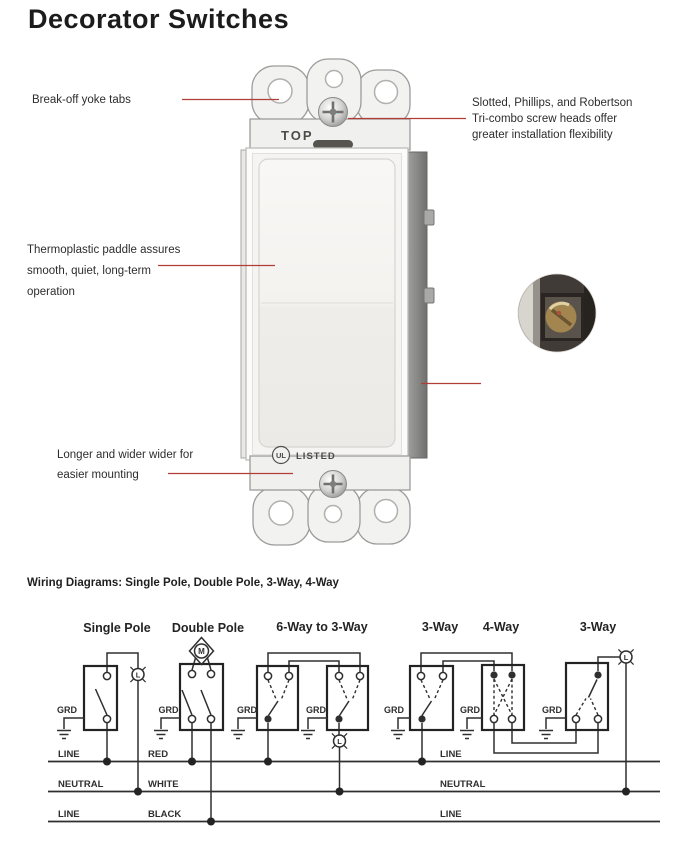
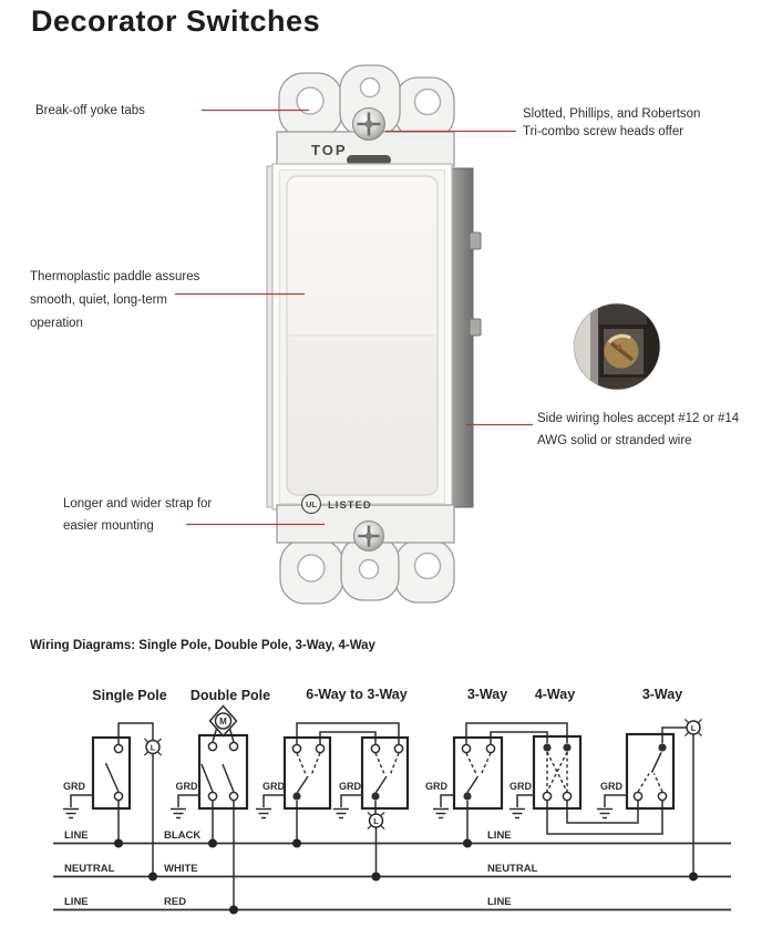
  Decorator Switches
  TOP
  UL
  LISTED
  Break-off yoke tabs
  Slotted, Phillips, and Robertson
  Tri-combo screw heads offer
- greater installation flexibility
  Thermoplastic paddle assures
  smooth, quiet, long-term
  operation
+ Side wiring holes accept #12 or #14
+ AWG solid or stranded wire
- Longer and wider wider for
+ Longer and wider strap for
  easier mounting
  Wiring Diagrams: Single Pole, Double Pole, 3-Way, 4-Way
  Single Pole
  Double Pole
  6-Way to 3-Way
  3-Way
  4-Way
  3-Way
  LINE
  NEUTRAL
  LINE
- RED
+ BLACK
  WHITE
- BLACK
+ RED
  LINE
  NEUTRAL
  LINE
  L
  GRD
  M
  GRD
  GRD
  L
  GRD
  GRD
  GRD
  L
  GRD
